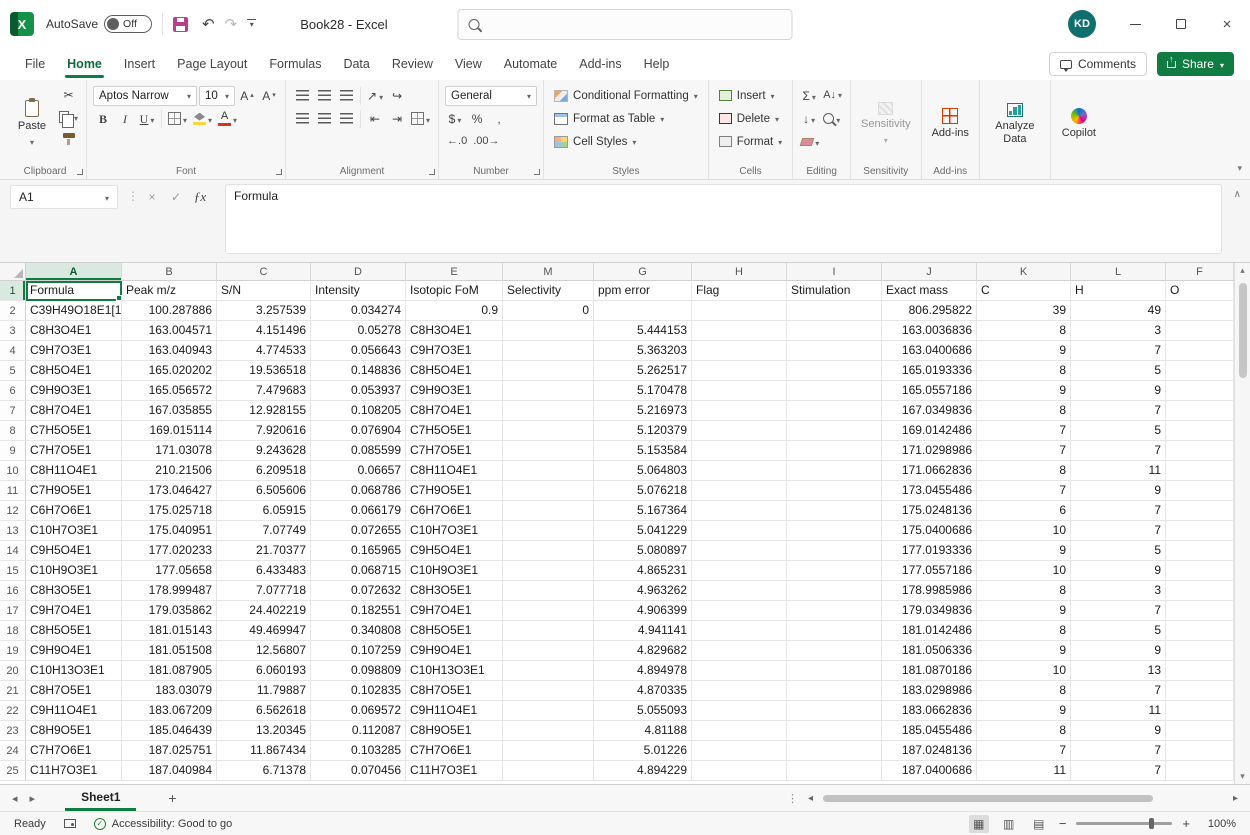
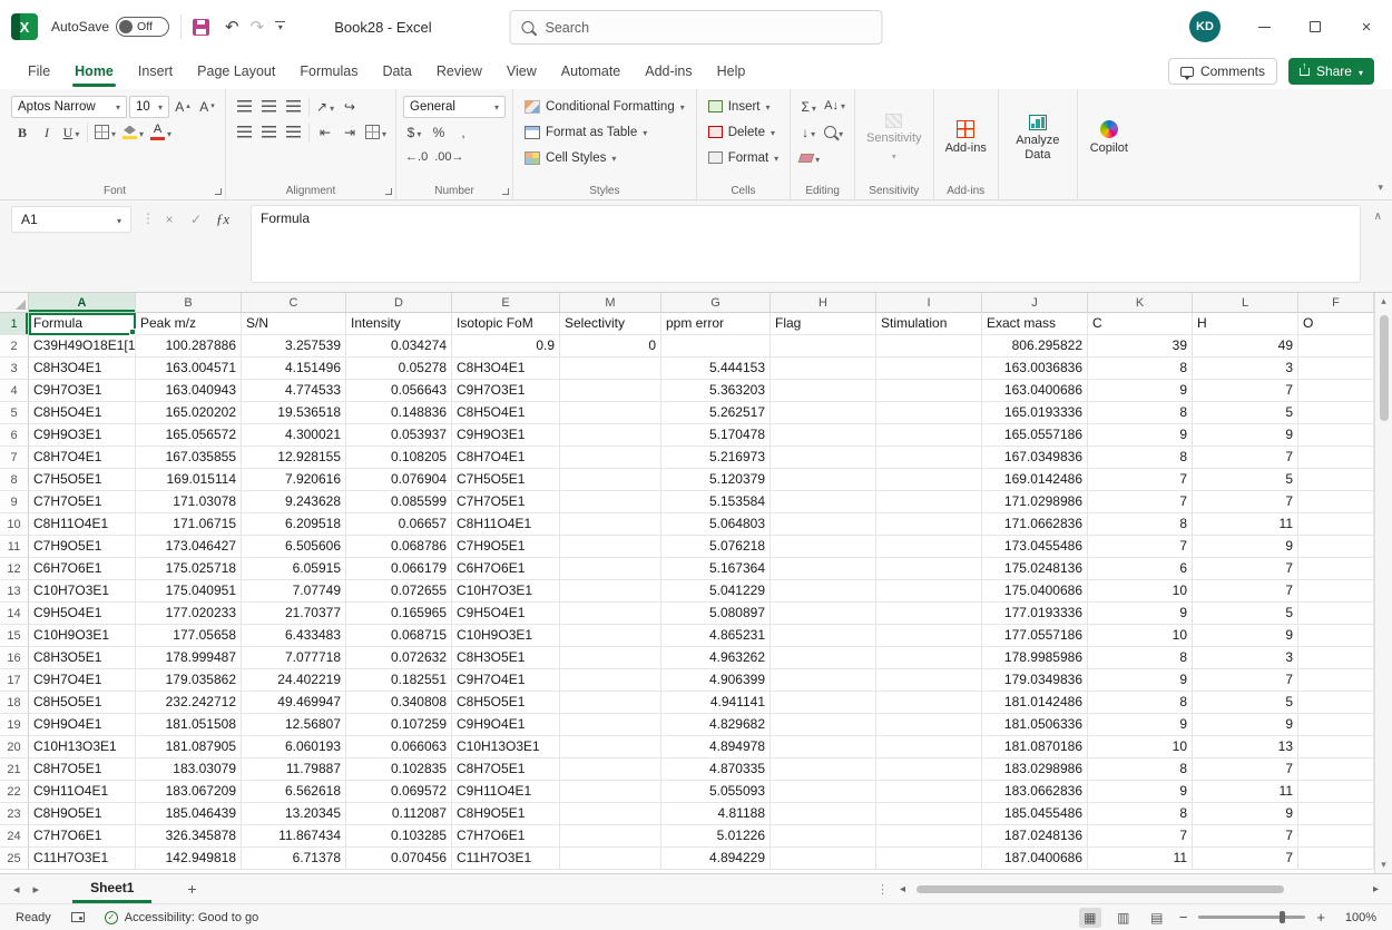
  X
  AutoSave
  Off
  ↶
  ↷
  Book28 - Excel
+ Search
  KD
  ×
  File
  Home
  Insert
  Page Layout
  Formulas
  Data
  Review
  View
  Automate
  Add-ins
  Help
  Comments
  Share
- Paste
- ✂
- Clipboard
  Aptos Narrow
  10
  A
  A
  B
  I
  U
  A
  Font
  ↗
  ↪
  ⇤
  ⇥
  Alignment
  General
  $
  %
  ,
  ←.0
  .00→
  Number
  Conditional Formatting
  Format as Table
  Cell Styles
  Styles
  Insert
  Delete
  Format
  Cells
  Σ
  A↓
  ↓
  Editing
  Sensitivity
  Sensitivity
  Add-ins
  Add-ins
  Analyze Data
  Copilot
  A1
  ⋮
  ×
  ✓
  ƒx
  Formula
  A
  B
  C
  D
  E
  M
  G
  H
  I
  J
  K
  L
  F
  1
  Formula
  Peak m/z
  S/N
  Intensity
  Isotopic FoM
  Selectivity
  ppm error
  Flag
  Stimulation
  Exact mass
  C
  H
  O
  2
  C39H49O18E1[1
  100.287886
  3.257539
  0.034274
  0.9
  0
  806.295822
  39
  49
  3
  C8H3O4E1
  163.004571
  4.151496
  0.05278
  C8H3O4E1
  5.444153
  163.0036836
  8
  3
  4
  C9H7O3E1
  163.040943
  4.774533
  0.056643
  C9H7O3E1
  5.363203
  163.0400686
  9
  7
  5
  C8H5O4E1
  165.020202
  19.536518
  0.148836
  C8H5O4E1
  5.262517
  165.0193336
  8
  5
  6
  C9H9O3E1
  165.056572
- 7.479683
+ 4.300021
  0.053937
  C9H9O3E1
  5.170478
  165.0557186
  9
  9
  7
  C8H7O4E1
  167.035855
  12.928155
  0.108205
  C8H7O4E1
  5.216973
  167.0349836
  8
  7
  8
  C7H5O5E1
  169.015114
  7.920616
  0.076904
  C7H5O5E1
  5.120379
  169.0142486
  7
  5
  9
  C7H7O5E1
  171.03078
  9.243628
  0.085599
  C7H7O5E1
  5.153584
  171.0298986
  7
  7
  10
  C8H11O4E1
- 210.21506
+ 171.06715
  6.209518
  0.06657
  C8H11O4E1
  5.064803
  171.0662836
  8
  11
  11
  C7H9O5E1
  173.046427
  6.505606
  0.068786
  C7H9O5E1
  5.076218
  173.0455486
  7
  9
  12
  C6H7O6E1
  175.025718
  6.05915
  0.066179
  C6H7O6E1
  5.167364
  175.0248136
  6
  7
  13
  C10H7O3E1
  175.040951
  7.07749
  0.072655
  C10H7O3E1
  5.041229
  175.0400686
  10
  7
  14
  C9H5O4E1
  177.020233
  21.70377
  0.165965
  C9H5O4E1
  5.080897
  177.0193336
  9
  5
  15
  C10H9O3E1
  177.05658
  6.433483
  0.068715
  C10H9O3E1
  4.865231
  177.0557186
  10
  9
  16
  C8H3O5E1
  178.999487
  7.077718
  0.072632
  C8H3O5E1
  4.963262
  178.9985986
  8
  3
  17
  C9H7O4E1
  179.035862
  24.402219
  0.182551
  C9H7O4E1
  4.906399
  179.0349836
  9
  7
  18
  C8H5O5E1
- 181.015143
+ 232.242712
  49.469947
  0.340808
  C8H5O5E1
  4.941141
  181.0142486
  8
  5
  19
  C9H9O4E1
  181.051508
  12.56807
  0.107259
  C9H9O4E1
  4.829682
  181.0506336
  9
  9
  20
  C10H13O3E1
  181.087905
  6.060193
- 0.098809
+ 0.066063
  C10H13O3E1
  4.894978
  181.0870186
  10
  13
  21
  C8H7O5E1
  183.03079
  11.79887
  0.102835
  C8H7O5E1
  4.870335
  183.0298986
  8
  7
  22
  C9H11O4E1
  183.067209
  6.562618
  0.069572
  C9H11O4E1
  5.055093
  183.0662836
  9
  11
  23
  C8H9O5E1
  185.046439
  13.20345
  0.112087
  C8H9O5E1
  4.81188
  185.0455486
  8
  9
  24
  C7H7O6E1
- 187.025751
+ 326.345878
  11.867434
  0.103285
  C7H7O6E1
  5.01226
  187.0248136
  7
  7
  25
  C11H7O3E1
- 187.040984
+ 142.949818
  6.71378
  0.070456
  C11H7O3E1
  4.894229
  187.0400686
  11
  7
  Sheet1
  Ready
  Accessibility: Good to go
  100%
